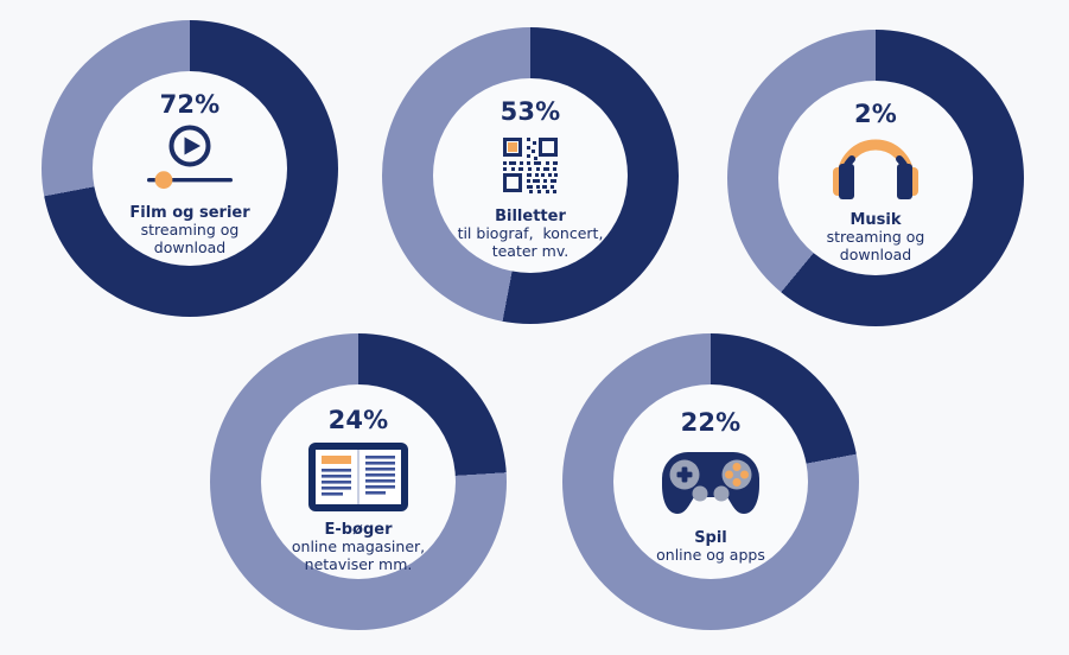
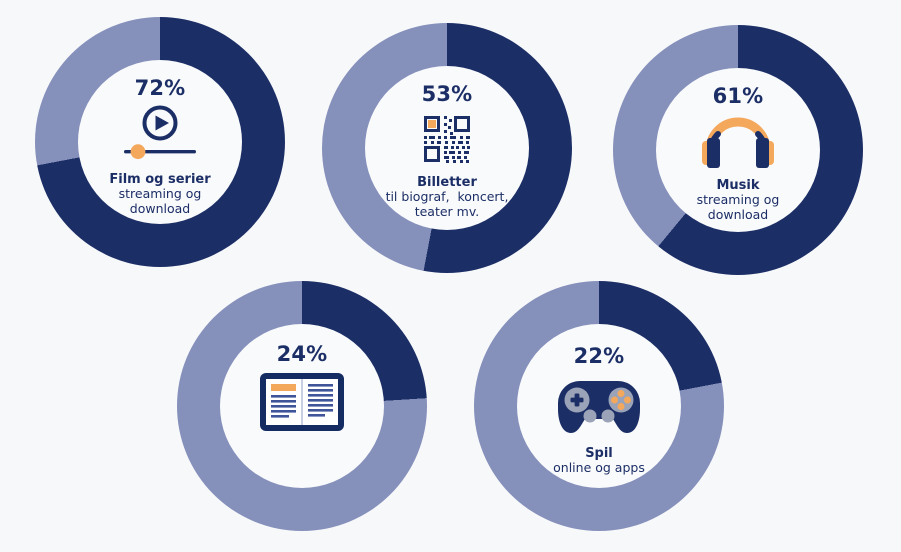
  72%
  Film og serier
  streaming og
  download
  53%
  Billetter
  til biograf, koncert,
  teater mv.
- 2%
+ 61%
  Musik
  streaming og
  download
  24%
- E-bøger
- online magasiner,
- netaviser mm.
  22%
  Spil
  online og apps
